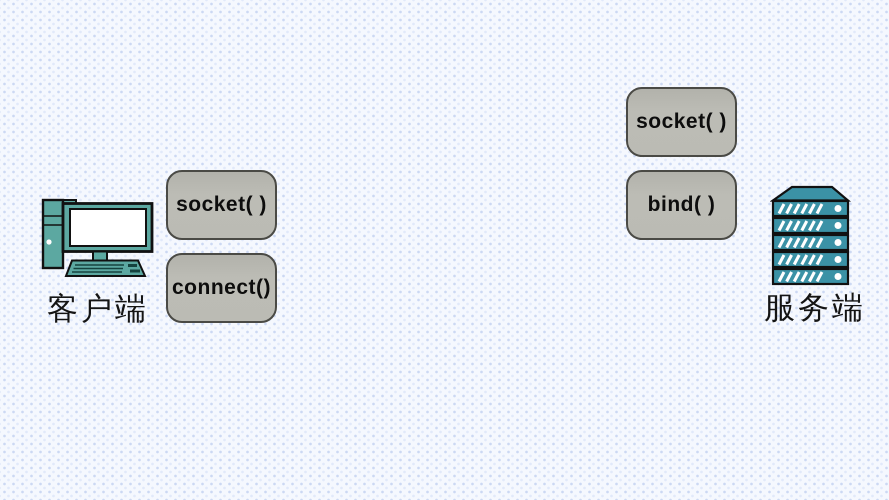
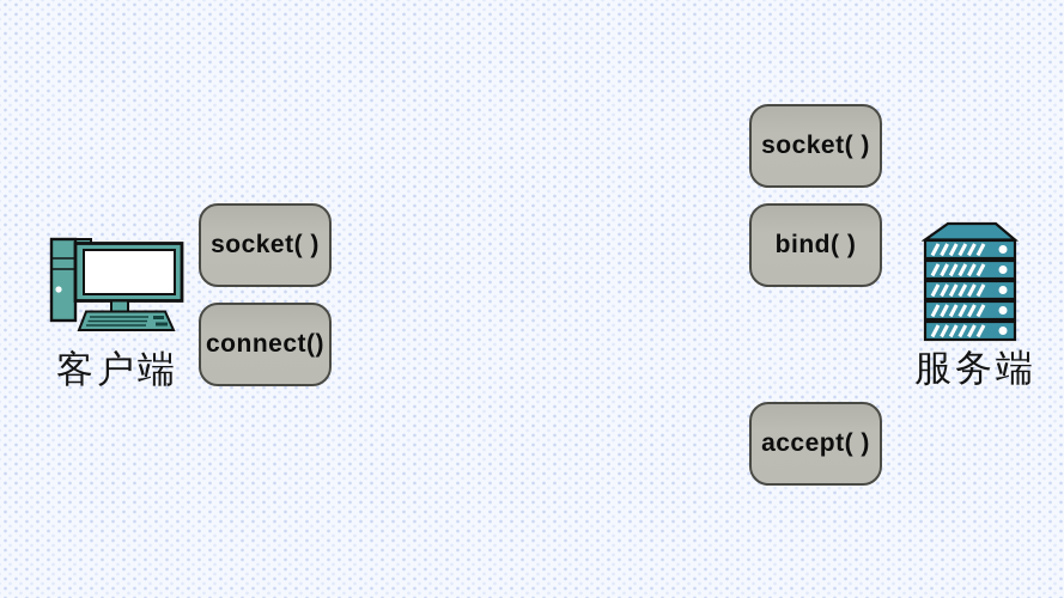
  客户端
  socket( )
  connect()
  socket( )
  bind( )
+ accept( )
  服务端
